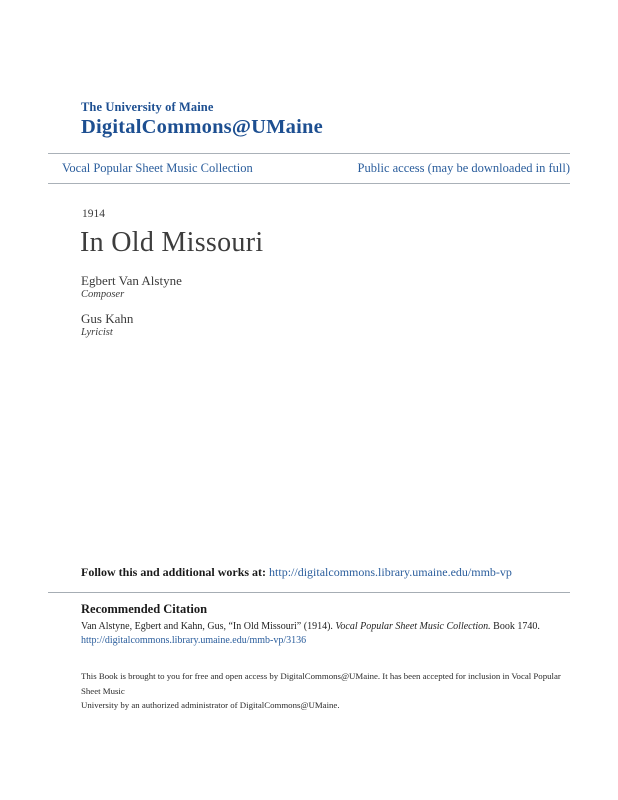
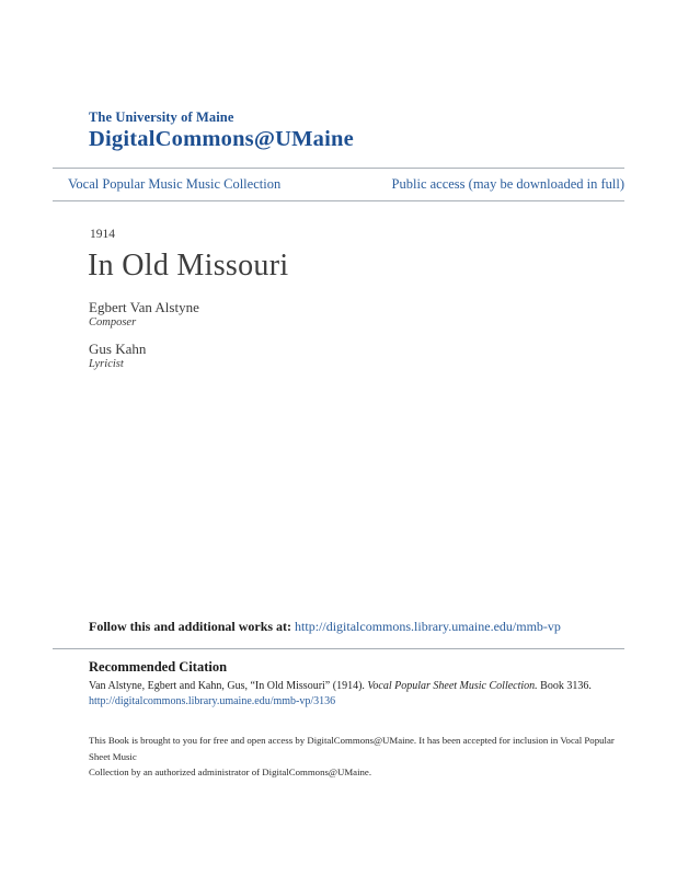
  The University of Maine
  DigitalCommons@UMaine
- Vocal Popular Sheet Music Collection
+ Vocal Popular Music Music Collection
  Public access (may be downloaded in full)
  1914
  In Old Missouri
  Egbert Van Alstyne
  Composer
  Gus Kahn
  Lyricist
  Follow this and additional works at: http://digitalcommons.library.umaine.edu/mmb-vp
  Recommended Citation
- Van Alstyne, Egbert and Kahn, Gus, “In Old Missouri” (1914). Vocal Popular Sheet Music Collection. Book 1740.
+ Van Alstyne, Egbert and Kahn, Gus, “In Old Missouri” (1914). Vocal Popular Sheet Music Collection. Book 3136.
  http://digitalcommons.library.umaine.edu/mmb-vp/3136
  This Book is brought to you for free and open access by DigitalCommons@UMaine. It has been accepted for inclusion in Vocal Popular Sheet Music
- University by an authorized administrator of DigitalCommons@UMaine.
+ Collection by an authorized administrator of DigitalCommons@UMaine.
